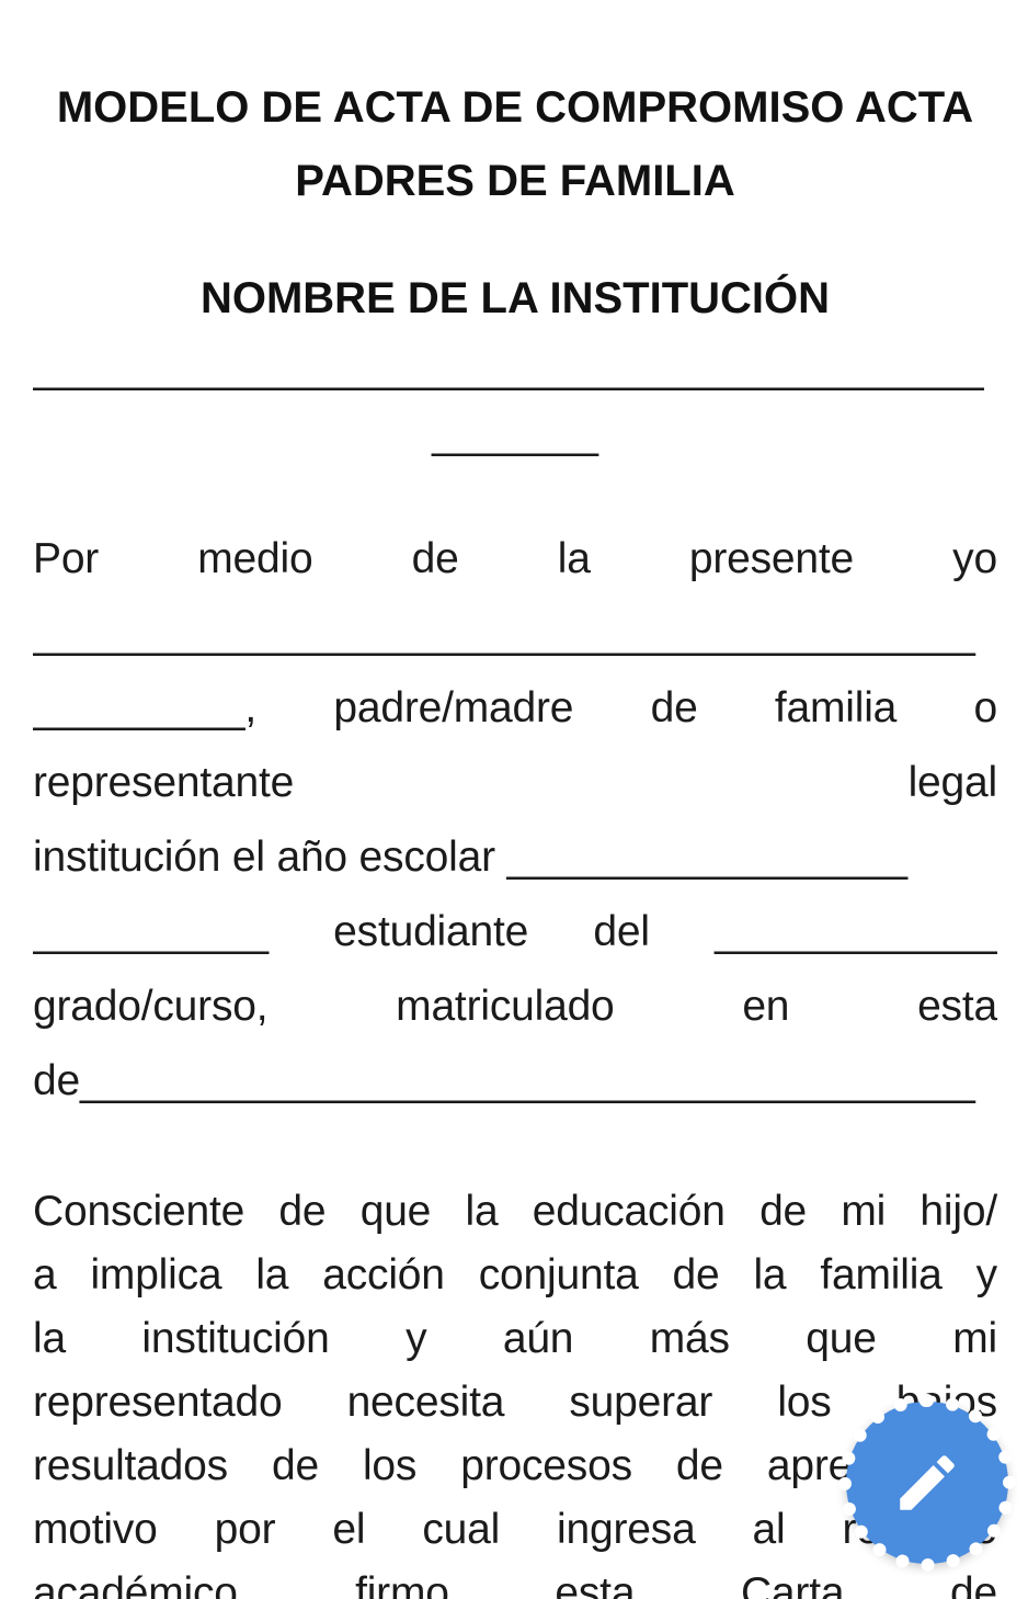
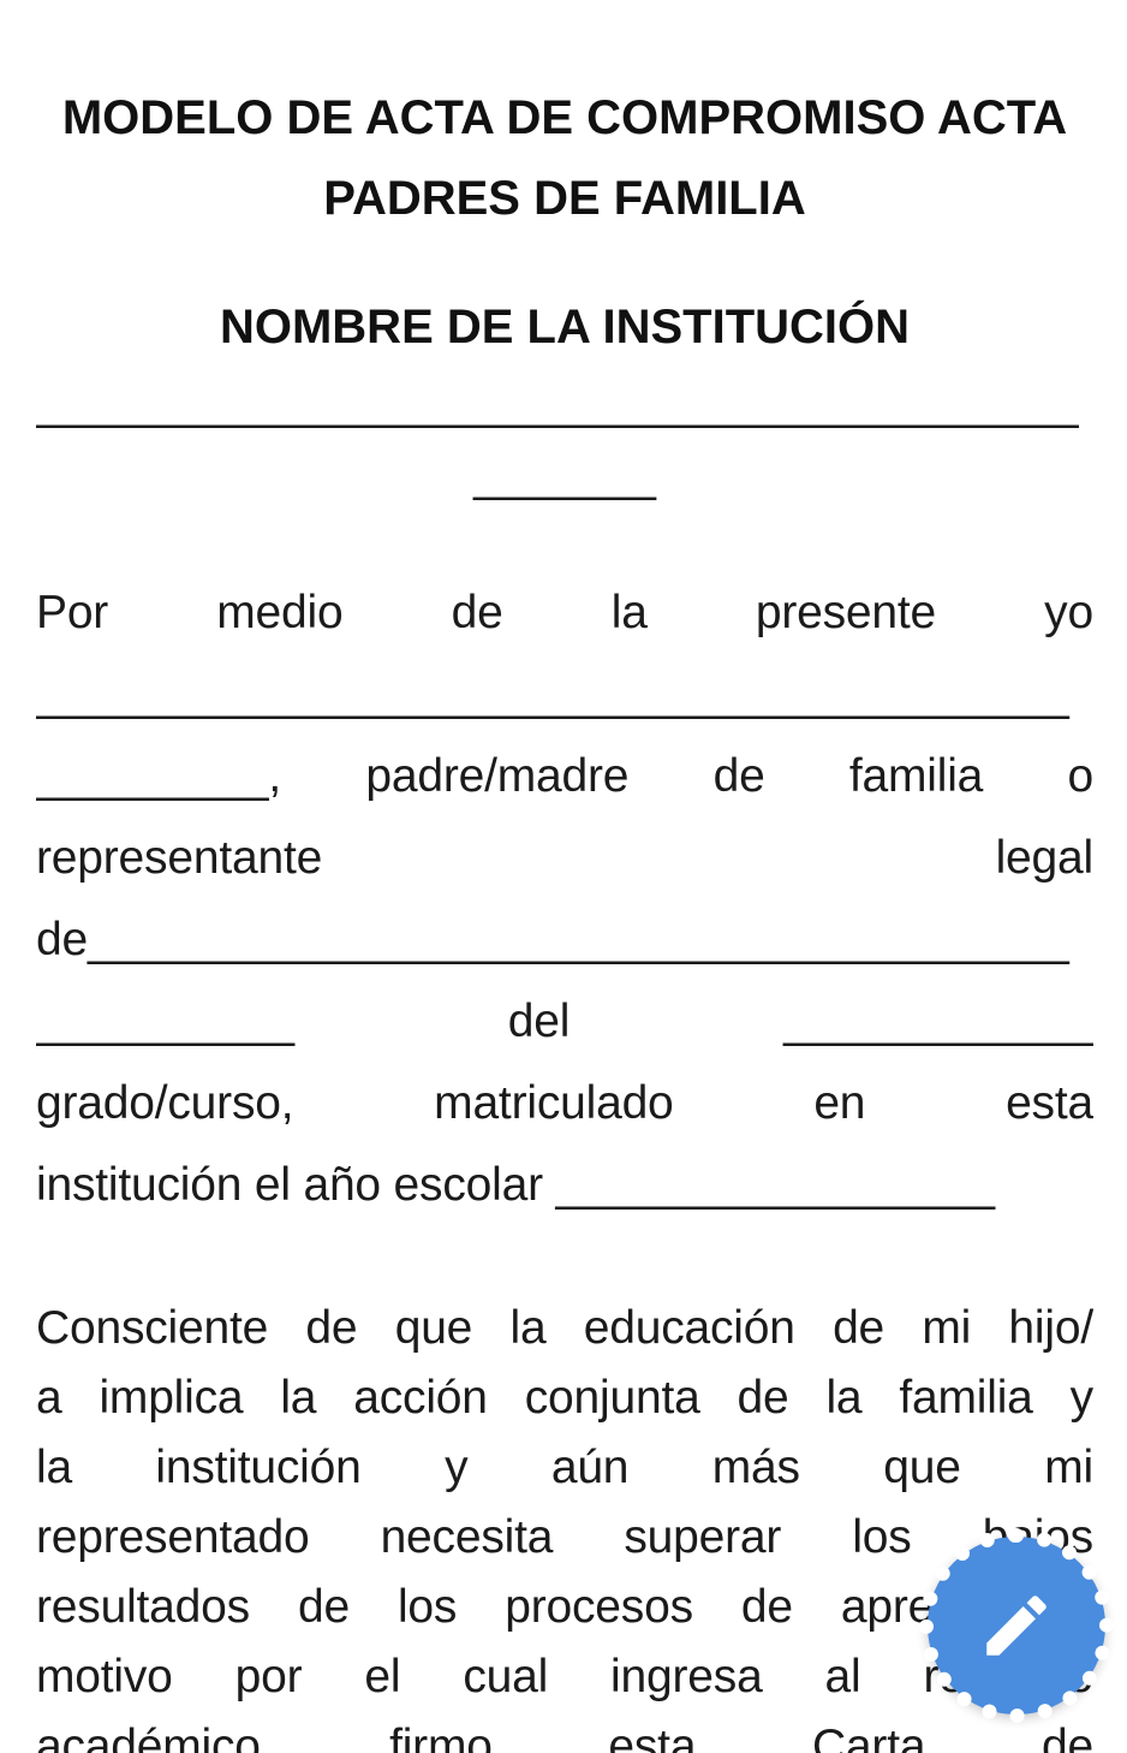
  MODELO DE ACTA DE COMPROMISO ACTA
  PADRES DE FAMILIA
  NOMBRE DE LA INSTITUCIÓN
  ________________________________________
  _______
  Por
  medio
  de
  la
  presente
  yo
  ________________________________________
  _________,
  padre/madre
  de
  familia
  o
  representante
  legal
- institución el año escolar _________________
+ de______________________________________
  __________
- estudiante
  del
  ____________
  grado/curso,
  matriculado
  en
  esta
- de______________________________________
+ institución el año escolar _________________
  Consciente
  de
  que
  la
  educación
  de
  mi
  hijo/
  a
  implica
  la
  acción
  conjunta
  de
  la
  familia
  y
  la
  institución
  y
  aún
  más
  que
  mi
  representado
  necesita
  superar
  los
  bjos
  resultados
  de
  los
  procesos
  de
  motivo
  por
  el
  cual
  ingresa
  al
  académico,
  firmo
  esta
  Carta
  de
